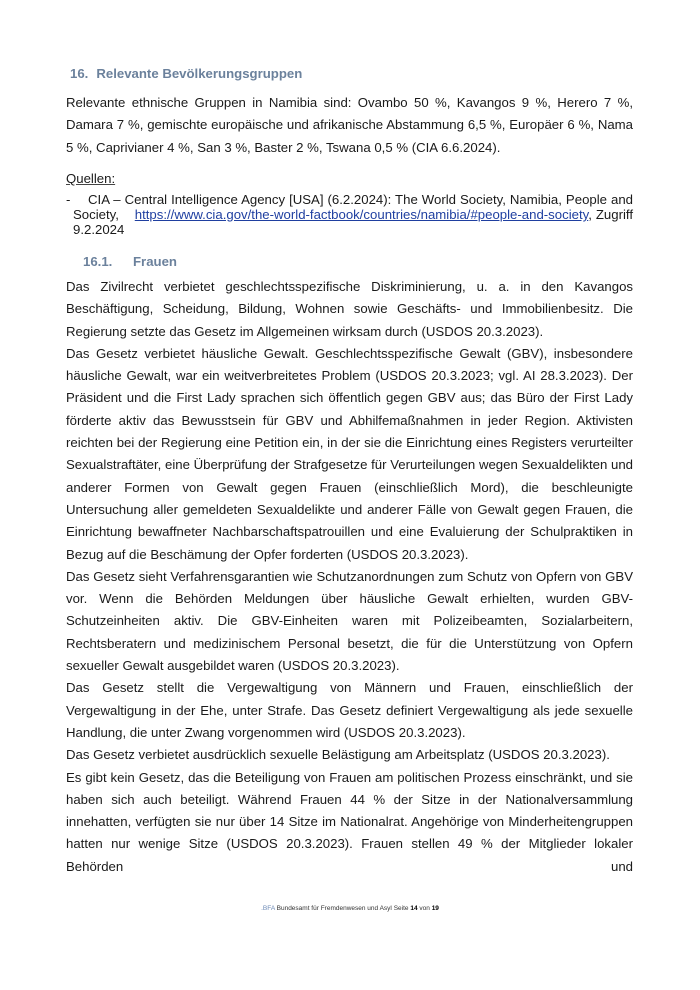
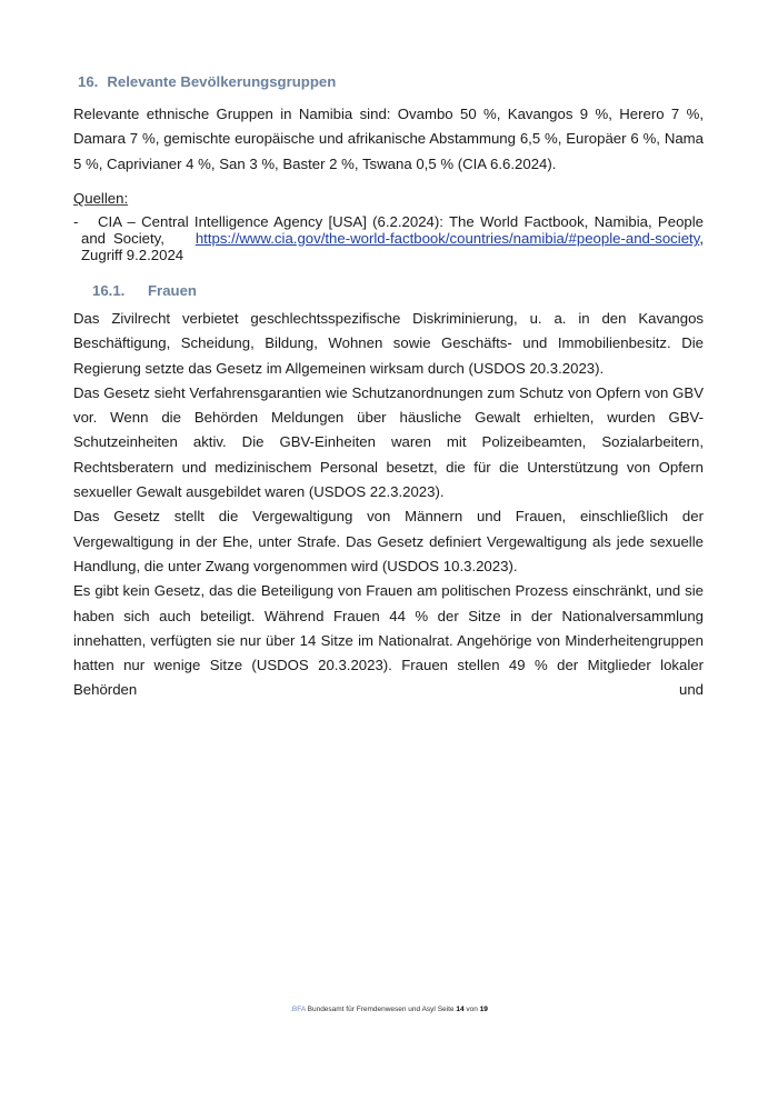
  16. Relevante Bevölkerungsgruppen
  Relevante ethnische Gruppen in Namibia sind: Ovambo 50 %, Kavangos 9 %, Herero 7 %, Damara 7 %, gemischte europäische und afrikanische Abstammung 6,5 %, Europäer 6 %, Nama 5 %, Caprivianer 4 %, San 3 %, Baster 2 %, Tswana 0,5 % (CIA 6.6.2024).
  Quellen:
- - CIA – Central Intelligence Agency [USA] (6.2.2024): The World Society, Namibia, People and Society, https://www.cia.gov/the-world-factbook/countries/namibia/#people-and-society, Zugriff 9.2.2024
+ - CIA – Central Intelligence Agency [USA] (6.2.2024): The World Factbook, Namibia, People and Society, https://www.cia.gov/the-world-factbook/countries/namibia/#people-and-society, Zugriff 9.2.2024
  16.1. Frauen
  Das Zivilrecht verbietet geschlechtsspezifische Diskriminierung, u. a. in den Kavangos Beschäftigung, Scheidung, Bildung, Wohnen sowie Geschäfts- und Immobilienbesitz. Die Regierung setzte das Gesetz im Allgemeinen wirksam durch (USDOS 20.3.2023).
- Das Gesetz verbietet häusliche Gewalt. Geschlechtsspezifische Gewalt (GBV), insbesondere häusliche Gewalt, war ein weitverbreitetes Problem (USDOS 20.3.2023; vgl. AI 28.3.2023). Der Präsident und die First Lady sprachen sich öffentlich gegen GBV aus; das Büro der First Lady förderte aktiv das Bewusstsein für GBV und Abhilfemaßnahmen in jeder Region. Aktivisten reichten bei der Regierung eine Petition ein, in der sie die Einrichtung eines Registers verurteilter Sexualstraftäter, eine Überprüfung der Strafgesetze für Verurteilungen wegen Sexualdelikten und anderer Formen von Gewalt gegen Frauen (einschließlich Mord), die beschleunigte Untersuchung aller gemeldeten Sexualdelikte und anderer Fälle von Gewalt gegen Frauen, die Einrichtung bewaffneter Nachbarschaftspatrouillen und eine Evaluierung der Schulpraktiken in Bezug auf die Beschämung der Opfer forderten (USDOS 20.3.2023).
- Das Gesetz sieht Verfahrensgarantien wie Schutzanordnungen zum Schutz von Opfern von GBV vor. Wenn die Behörden Meldungen über häusliche Gewalt erhielten, wurden GBV-Schutzeinheiten aktiv. Die GBV-Einheiten waren mit Polizeibeamten, Sozialarbeitern, Rechtsberatern und medizinischem Personal besetzt, die für die Unterstützung von Opfern sexueller Gewalt ausgebildet waren (USDOS 20.3.2023).
+ Das Gesetz sieht Verfahrensgarantien wie Schutzanordnungen zum Schutz von Opfern von GBV vor. Wenn die Behörden Meldungen über häusliche Gewalt erhielten, wurden GBV-Schutzeinheiten aktiv. Die GBV-Einheiten waren mit Polizeibeamten, Sozialarbeitern, Rechtsberatern und medizinischem Personal besetzt, die für die Unterstützung von Opfern sexueller Gewalt ausgebildet waren (USDOS 22.3.2023).
- Das Gesetz stellt die Vergewaltigung von Männern und Frauen, einschließlich der Vergewaltigung in der Ehe, unter Strafe. Das Gesetz definiert Vergewaltigung als jede sexuelle Handlung, die unter Zwang vorgenommen wird (USDOS 20.3.2023).
+ Das Gesetz stellt die Vergewaltigung von Männern und Frauen, einschließlich der Vergewaltigung in der Ehe, unter Strafe. Das Gesetz definiert Vergewaltigung als jede sexuelle Handlung, die unter Zwang vorgenommen wird (USDOS 10.3.2023).
- Das Gesetz verbietet ausdrücklich sexuelle Belästigung am Arbeitsplatz (USDOS 20.3.2023).
  Es gibt kein Gesetz, das die Beteiligung von Frauen am politischen Prozess einschränkt, und sie haben sich auch beteiligt. Während Frauen 44 % der Sitze in der Nationalversammlung innehatten, verfügten sie nur über 14 Sitze im Nationalrat. Angehörige von Minderheitengruppen hatten nur wenige Sitze (USDOS 20.3.2023). Frauen stellen 49 % der Mitglieder lokaler Behörden und
